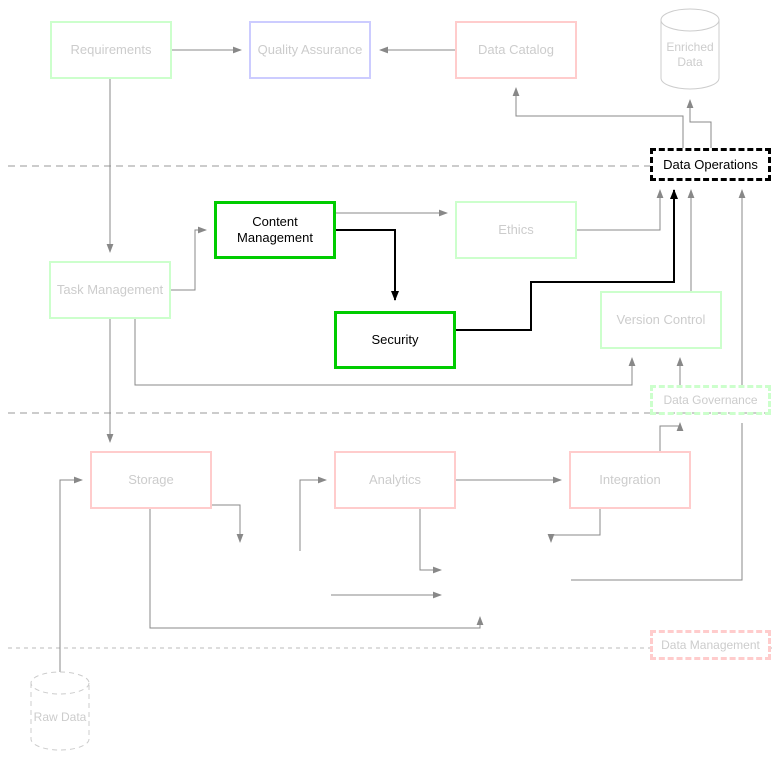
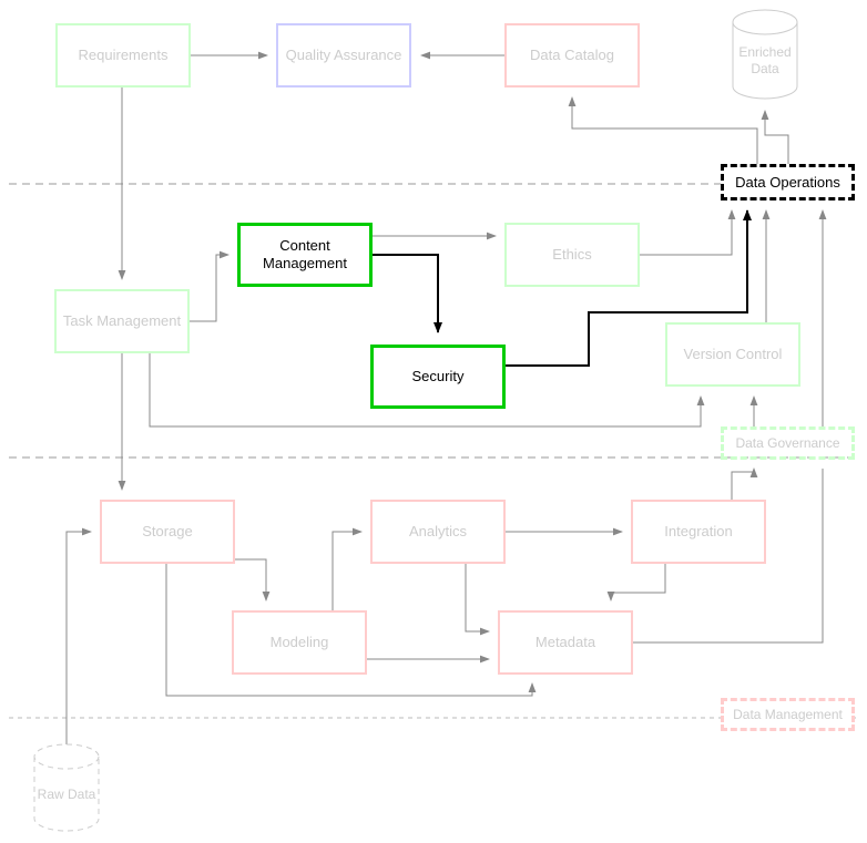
  Requirements
  Quality Assurance
  Data Catalog
  Enriched Data
  Data Operations
  Content Management
  Ethics
  Task Management
  Version Control
  Security
  Data Governance
  Storage
  Analytics
  Integration
+ Modeling
+ Metadata
  Data Management
  Raw Data
